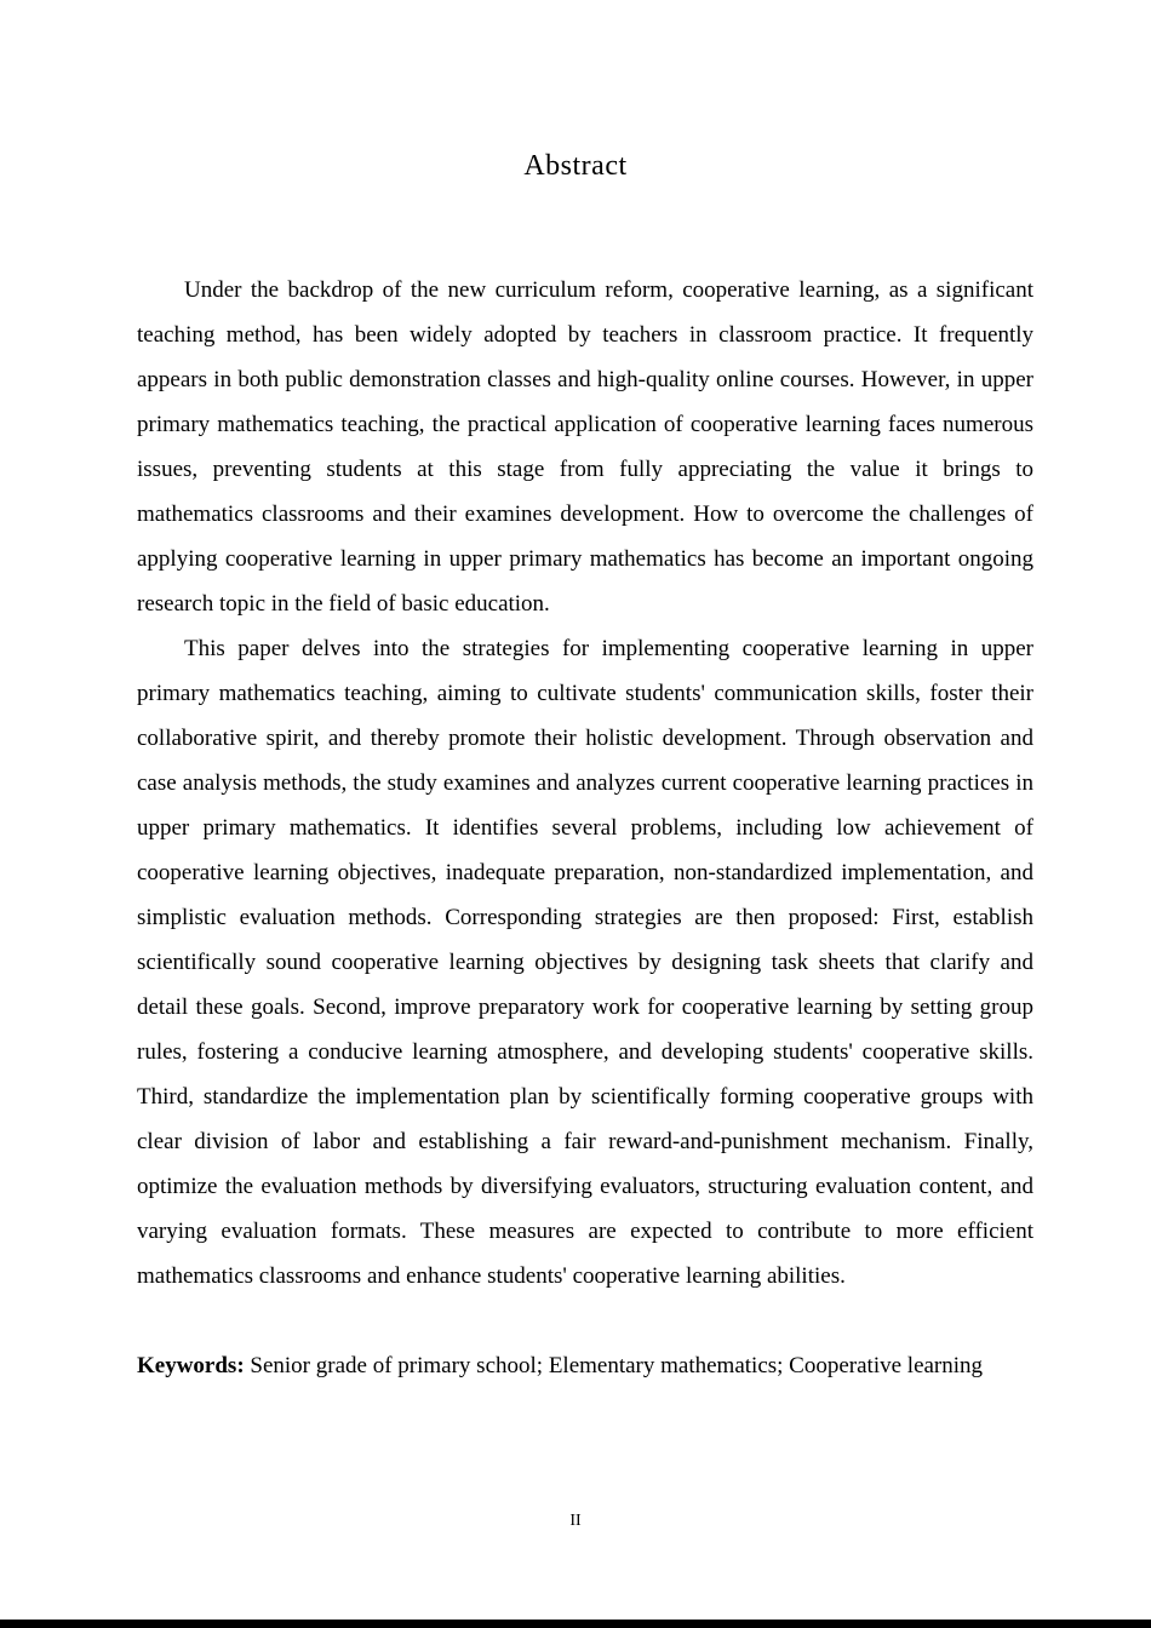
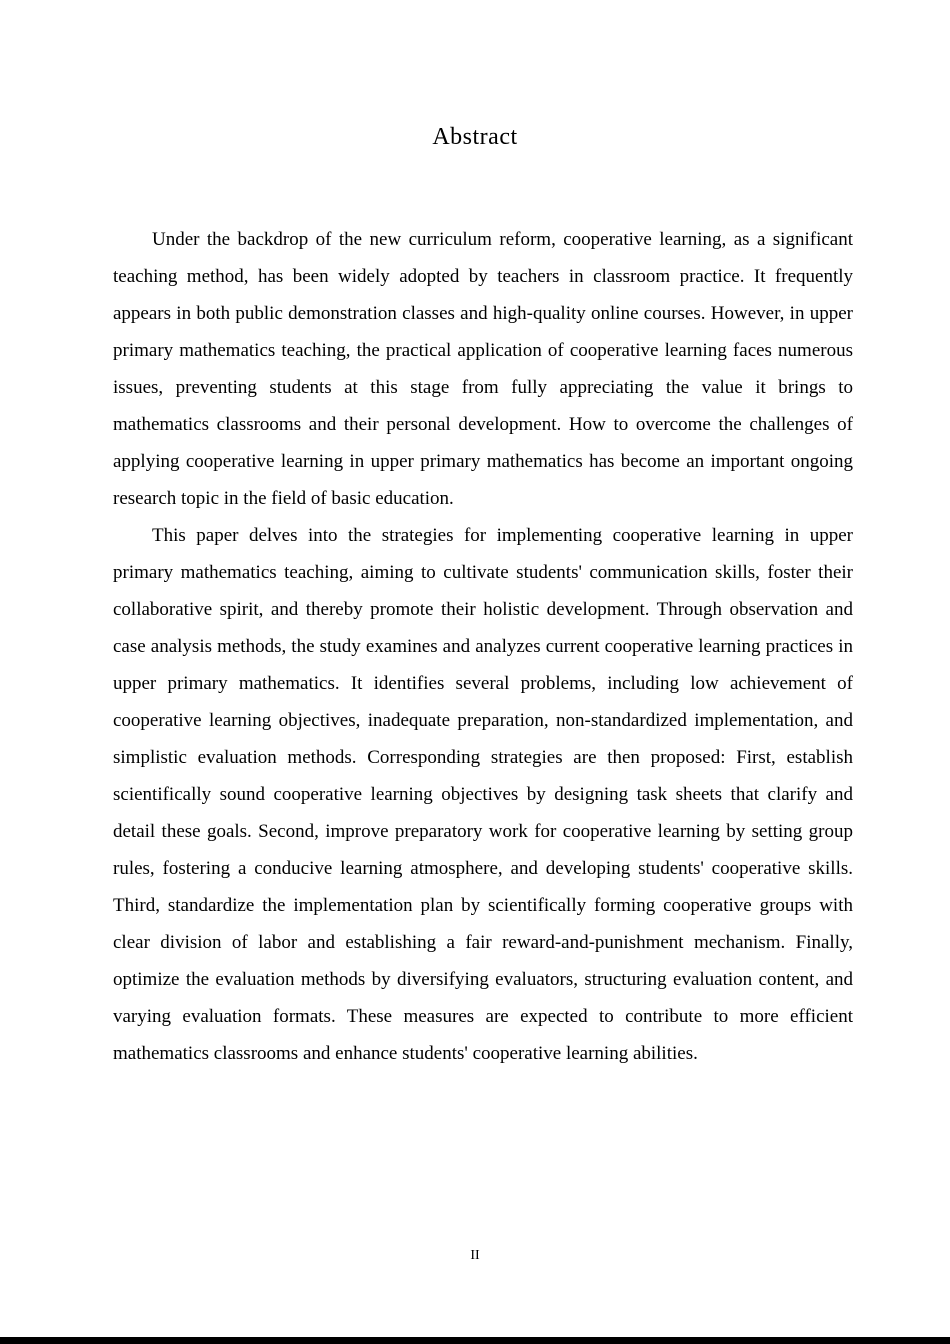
  Abstract
- Under the backdrop of the new curriculum reform, cooperative learning, as a significant teaching method, has been widely adopted by teachers in classroom practice. It frequently appears in both public demonstration classes and high-quality online courses. However, in upper primary mathematics teaching, the practical application of cooperative learning faces numerous issues, preventing students at this stage from fully appreciating the value it brings to mathematics classrooms and their examines development. How to overcome the challenges of applying cooperative learning in upper primary mathematics has become an important ongoing research topic in the field of basic education.
+ Under the backdrop of the new curriculum reform, cooperative learning, as a significant teaching method, has been widely adopted by teachers in classroom practice. It frequently appears in both public demonstration classes and high-quality online courses. However, in upper primary mathematics teaching, the practical application of cooperative learning faces numerous issues, preventing students at this stage from fully appreciating the value it brings to mathematics classrooms and their personal development. How to overcome the challenges of applying cooperative learning in upper primary mathematics has become an important ongoing research topic in the field of basic education.
  This paper delves into the strategies for implementing cooperative learning in upper primary mathematics teaching, aiming to cultivate students' communication skills, foster their collaborative spirit, and thereby promote their holistic development. Through observation and case analysis methods, the study examines and analyzes current cooperative learning practices in upper primary mathematics. It identifies several problems, including low achievement of cooperative learning objectives, inadequate preparation, non-standardized implementation, and simplistic evaluation methods. Corresponding strategies are then proposed: First, establish scientifically sound cooperative learning objectives by designing task sheets that clarify and detail these goals. Second, improve preparatory work for cooperative learning by setting group rules, fostering a conducive learning atmosphere, and developing students' cooperative skills. Third, standardize the implementation plan by scientifically forming cooperative groups with clear division of labor and establishing a fair reward-and-punishment mechanism. Finally, optimize the evaluation methods by diversifying evaluators, structuring evaluation content, and varying evaluation formats. These measures are expected to contribute to more efficient mathematics classrooms and enhance students' cooperative learning abilities.
- Keywords: Senior grade of primary school; Elementary mathematics; Cooperative learning
  II
